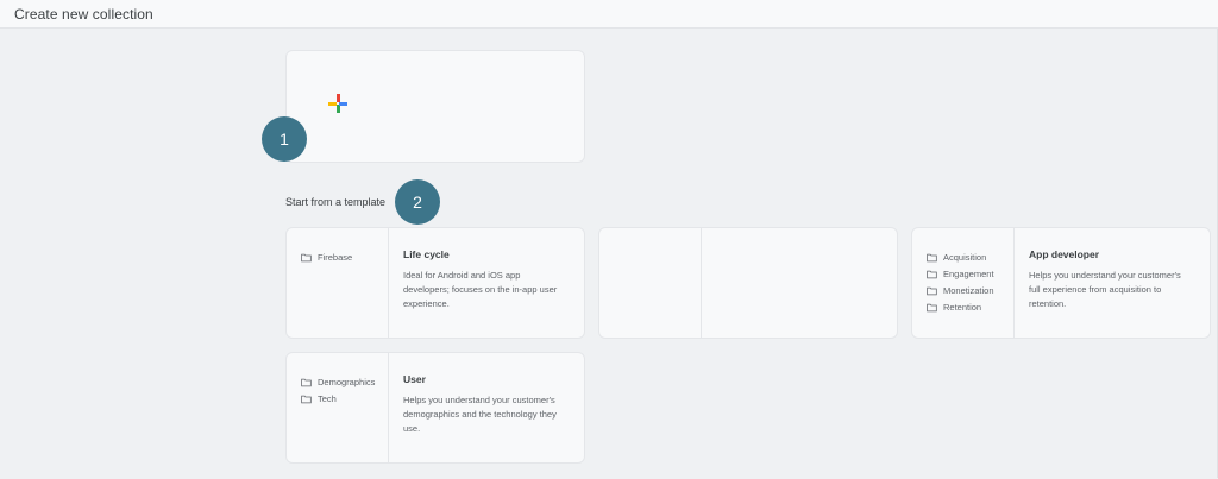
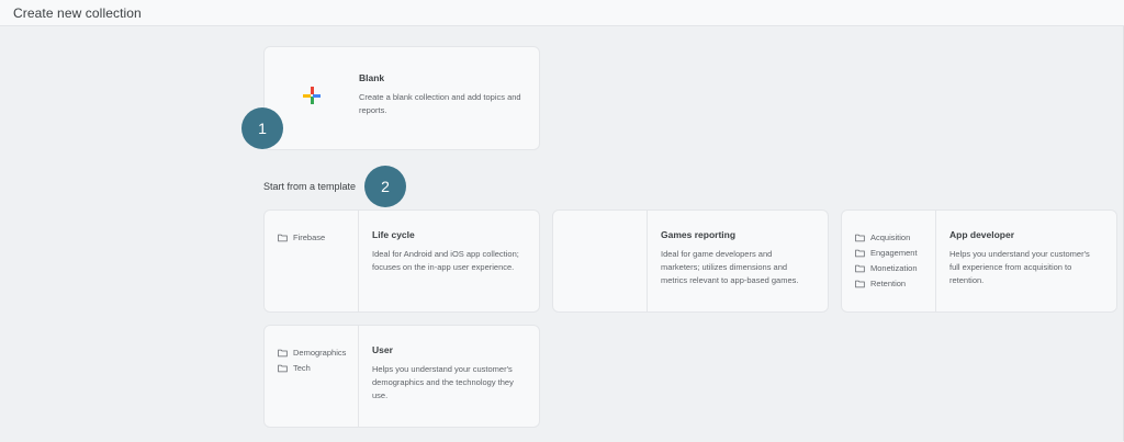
  Create new collection
  1
+ Blank
+ Create a blank collection and add topics and reports.
  Start from a template
  2
  Firebase
  Life cycle
- Ideal for Android and iOS app developers; focuses on the in-app user experience.
+ Ideal for Android and iOS app collection; focuses on the in-app user experience.
+ Games reporting
+ Ideal for game developers and marketers; utilizes dimensions and metrics relevant to app-based games.
  Acquisition
  Engagement
  Monetization
  Retention
  App developer
  Helps you understand your customer's full experience from acquisition to retention.
  Demographics
  Tech
  User
  Helps you understand your customer's demographics and the technology they use.
